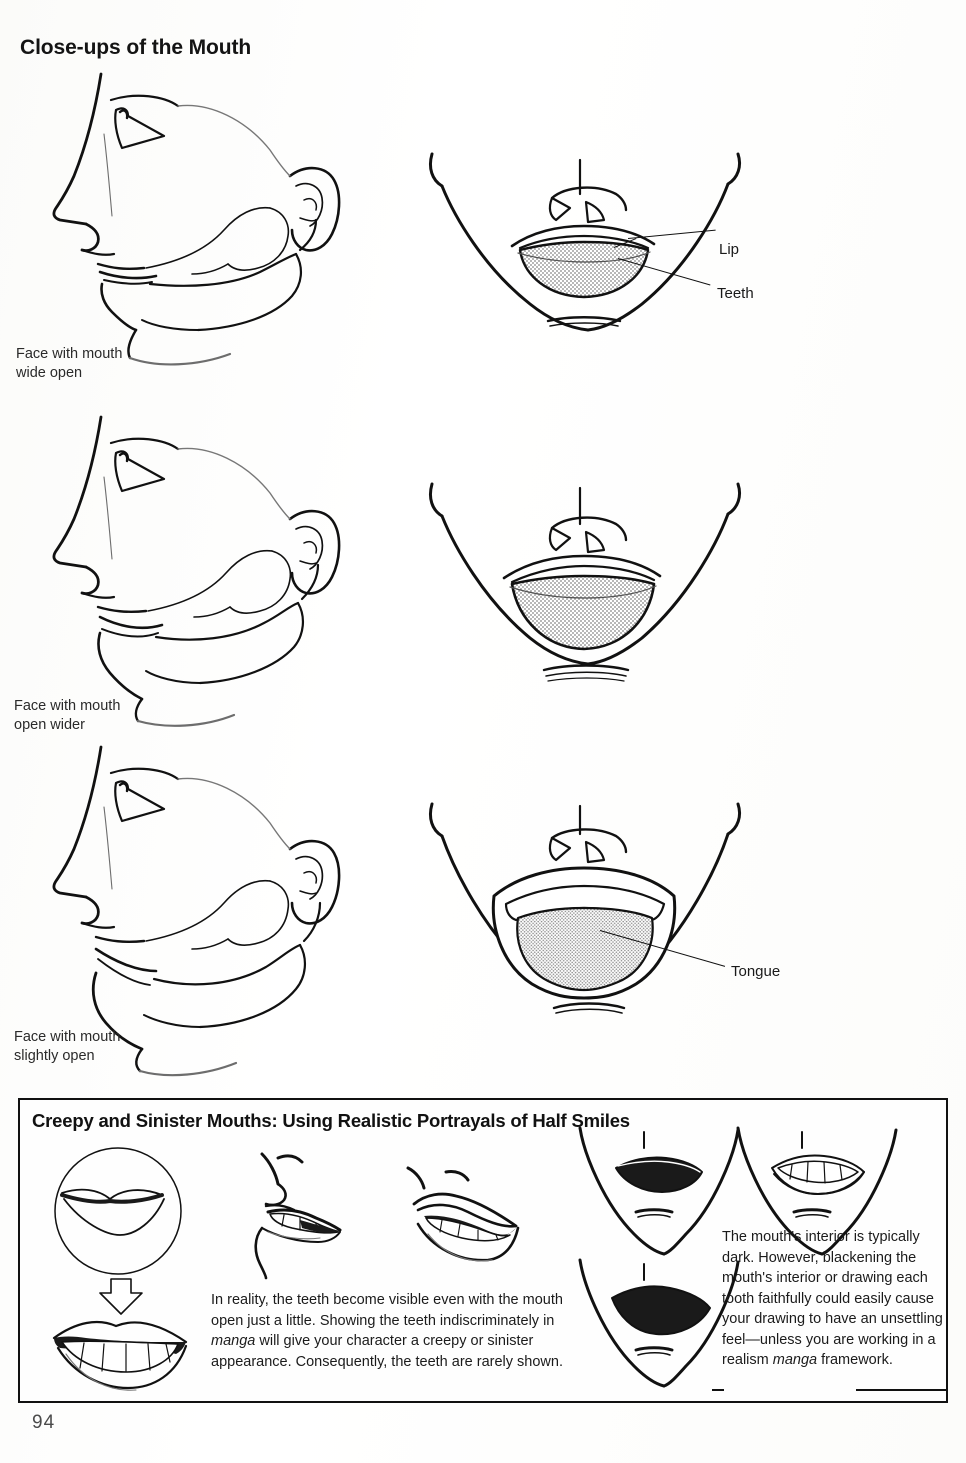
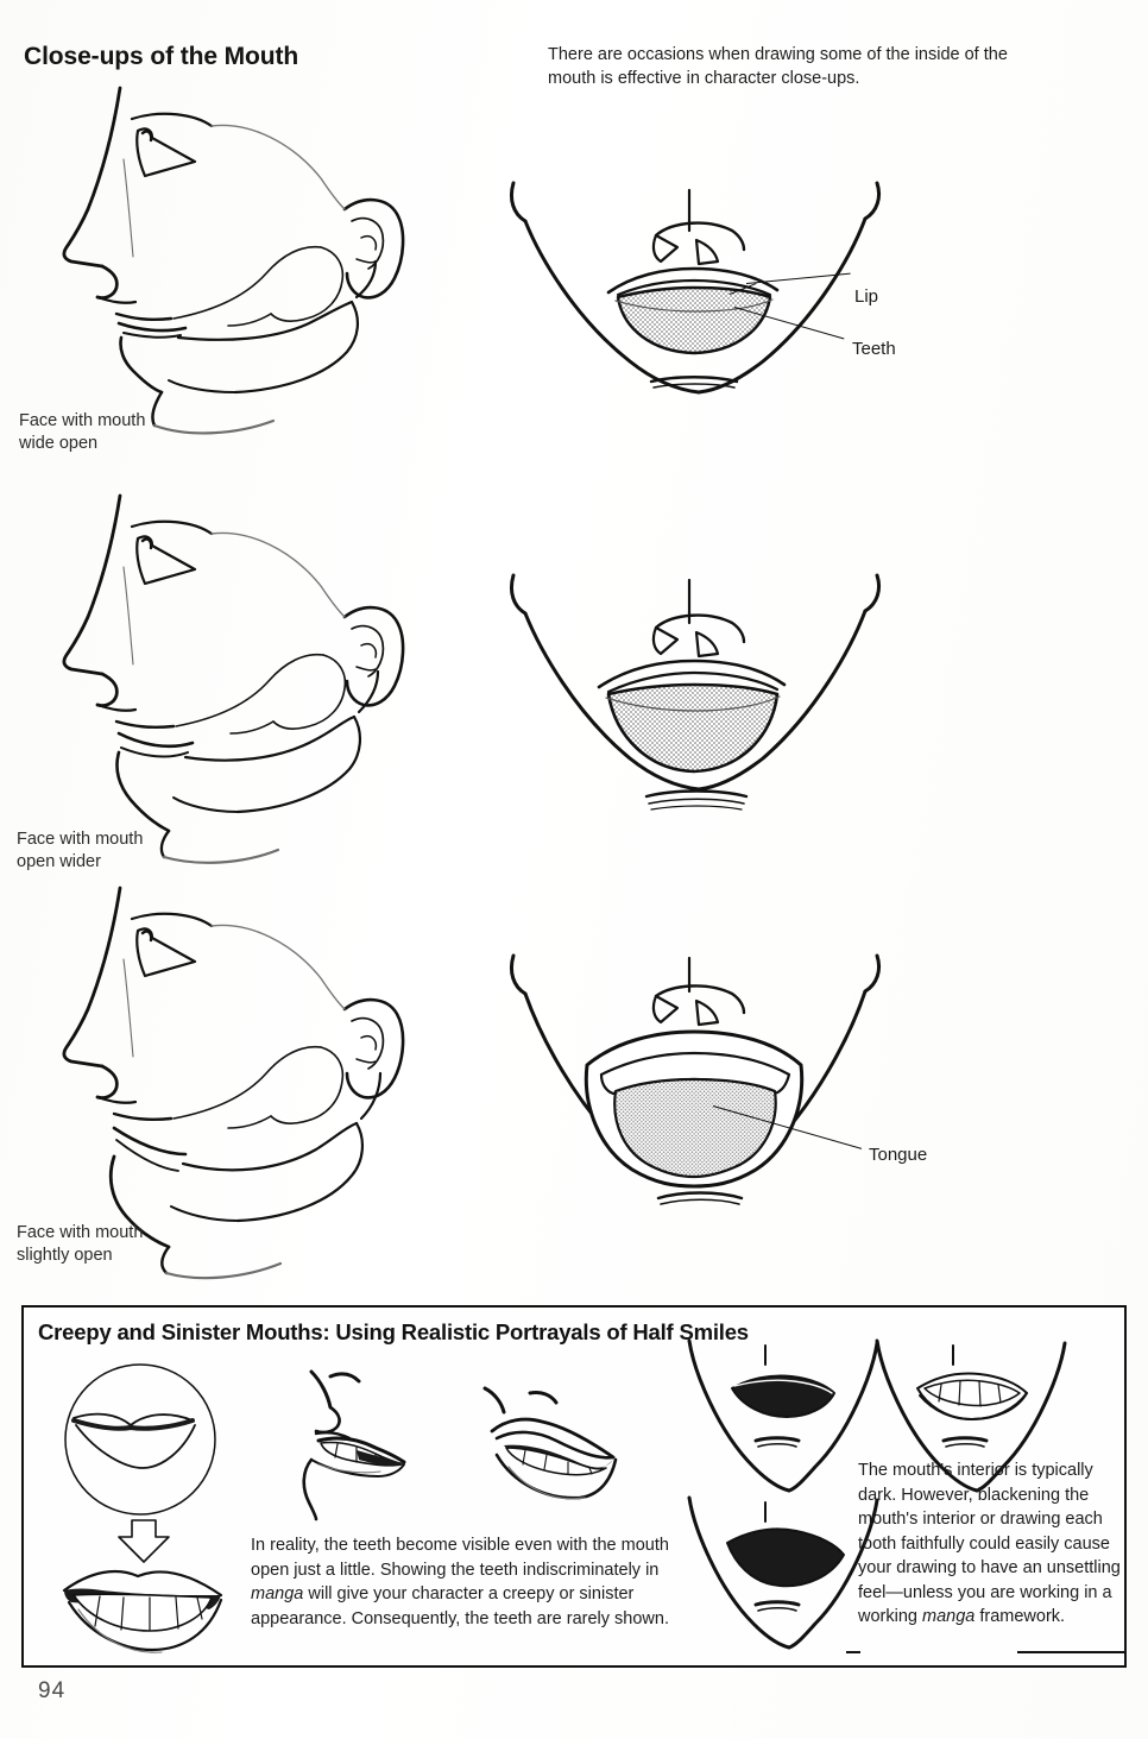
  Close-ups of the Mouth
+ There are occasions when drawing some of the inside of the mouth is effective in character close-ups.
  Lip
  Teeth
  Tongue
  Face with mouth
  wide open
  Face with mouth
  open wider
  Face with mouth
  slightly open
  Creepy and Sinister Mouths: Using Realistic Portrayals of Half Smiles
  In reality, the teeth become visible even with the mouth open just a little. Showing the teeth indiscriminately in manga will give your character a creepy or sinister appearance. Consequently, the teeth are rarely shown.
- The mouth's interior is typically dark. However, blackening the mouth's interior or drawing each tooth faithfully could easily cause your drawing to have an unsettling feel—unless you are working in a realism manga framework.
+ The mouth's interior is typically dark. However, blackening the mouth's interior or drawing each tooth faithfully could easily cause your drawing to have an unsettling feel—unless you are working in a working manga framework.
  94
